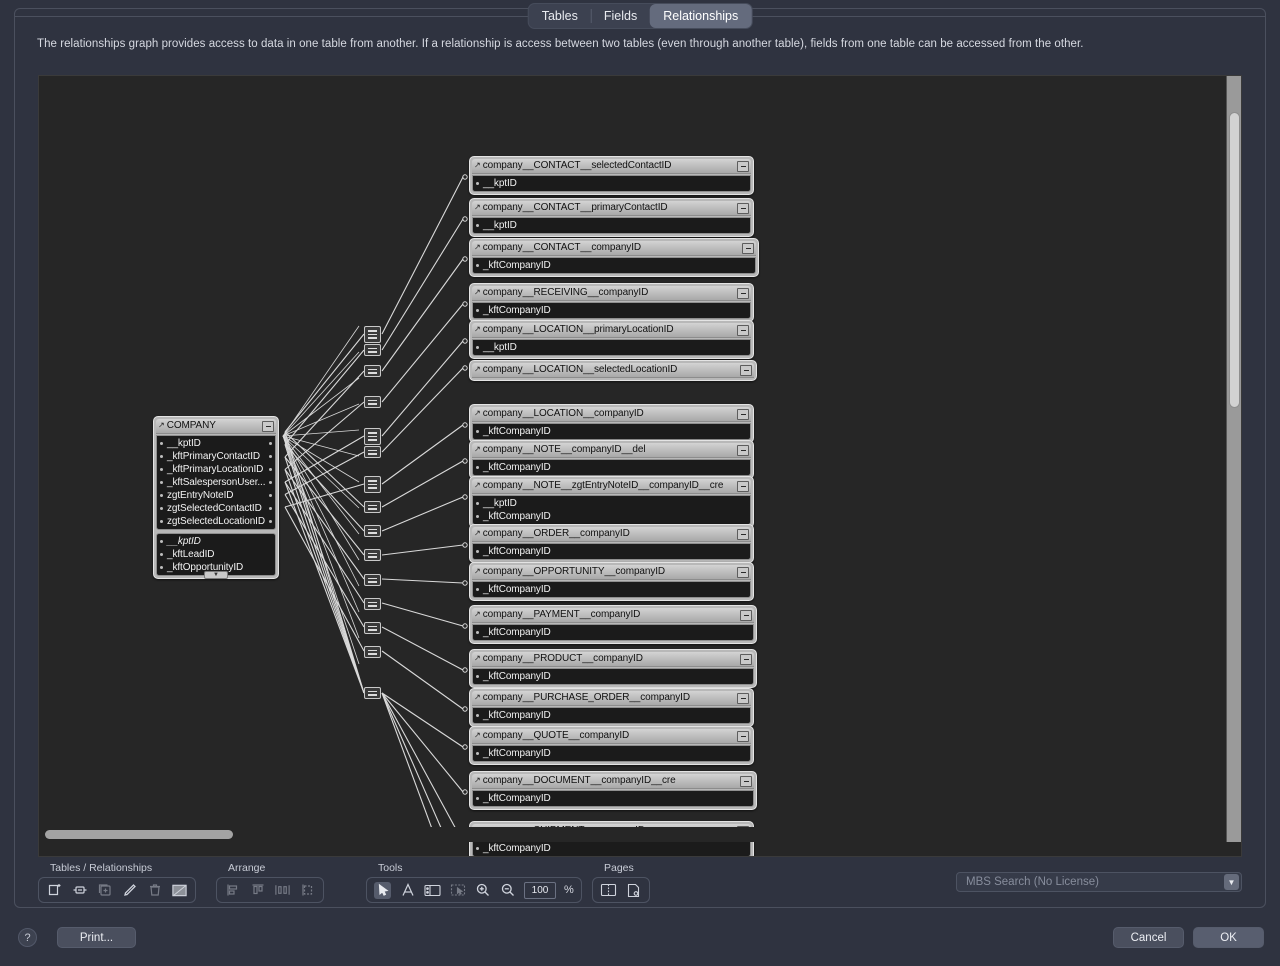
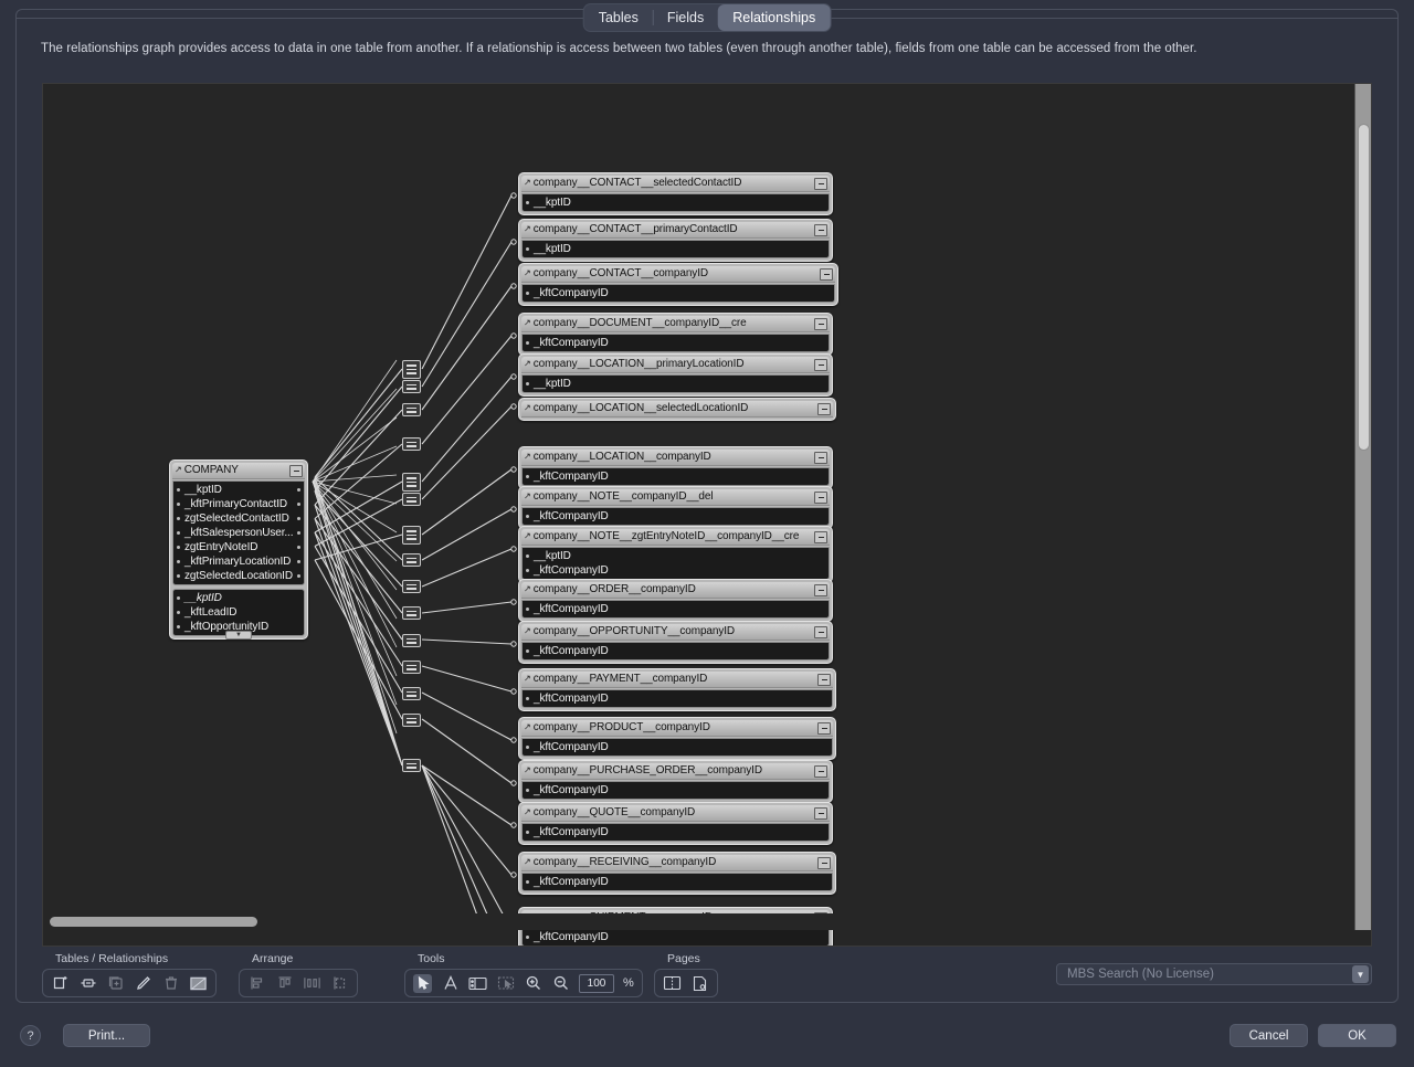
  Tables
  Fields
  Relationships
  The relationships graph provides access to data in one table from another. If a relationship is access between two tables (even through another table), fields from one table can be accessed from the other.
  ↗
  COMPANY
  __kptID
  _kftPrimaryContactID
- _kftPrimaryLocationID
+ zgtSelectedContactID
  _kftSalespersonUser...
  zgtEntryNoteID
- zgtSelectedContactID
+ _kftPrimaryLocationID
  zgtSelectedLocationID
  __kptID
  _kftLeadID
  _kftOpportunityID
  ↗
  company__CONTACT__selectedContactID
  __kptID
  ↗
  company__CONTACT__primaryContactID
  __kptID
  ↗
  company__CONTACT__companyID
  _kftCompanyID
  ↗
- company__RECEIVING__companyID
+ company__DOCUMENT__companyID__cre
  _kftCompanyID
  ↗
  company__LOCATION__primaryLocationID
  __kptID
  ↗
  company__LOCATION__selectedLocationID
  ↗
  company__LOCATION__companyID
  _kftCompanyID
  ↗
  company__NOTE__companyID__del
  _kftCompanyID
  ↗
  company__NOTE__zgtEntryNoteID__companyID__cre
  __kptID
  _kftCompanyID
  ↗
  company__ORDER__companyID
  _kftCompanyID
  ↗
  company__OPPORTUNITY__companyID
  _kftCompanyID
  ↗
  company__PAYMENT__companyID
  _kftCompanyID
  ↗
  company__PRODUCT__companyID
  _kftCompanyID
  ↗
  company__PURCHASE_ORDER__companyID
  _kftCompanyID
  ↗
  company__QUOTE__companyID
  _kftCompanyID
  ↗
- company__DOCUMENT__companyID__cre
+ company__RECEIVING__companyID
  _kftCompanyID
  _kftCompanyID
  Tables / Relationships
  Arrange
  Tools
  100
  %
  Pages
  MBS Search (No License)
  ▼
  ?
  Print...
  Cancel
  OK
